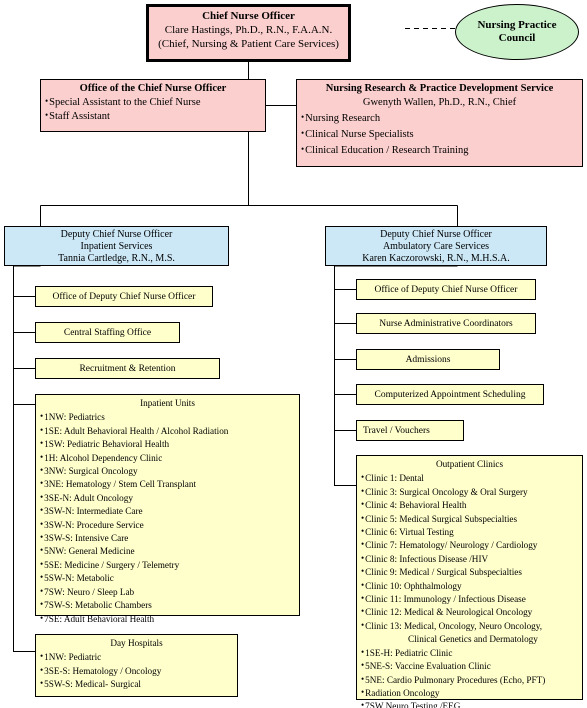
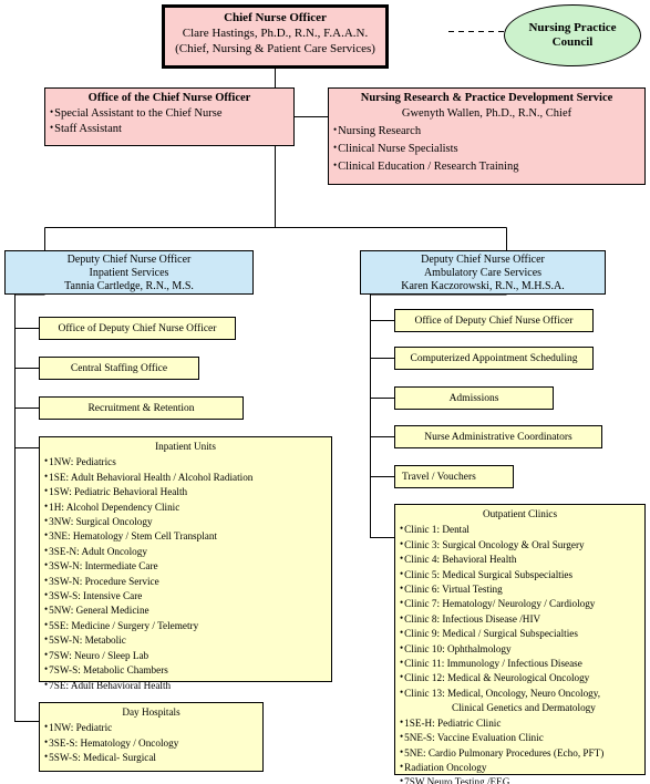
  Chief Nurse Officer
  Clare Hastings, Ph.D., R.N., F.A.A.N.
  (Chief, Nursing & Patient Care Services)
  Nursing Practice
  Council
  Office of the Chief Nurse Officer
  Special Assistant to the Chief Nurse
  Staff Assistant
  Nursing Research & Practice Development Service
  Gwenyth Wallen, Ph.D., R.N., Chief
  Nursing Research
  Clinical Nurse Specialists
  Clinical Education / Research Training
  Deputy Chief Nurse Officer
  Inpatient Services
  Tannia Cartledge, R.N., M.S.
  Deputy Chief Nurse Officer
  Ambulatory Care Services
  Karen Kaczorowski, R.N., M.H.S.A.
  Office of Deputy Chief Nurse Officer
  Central Staffing Office
  Recruitment & Retention
  Inpatient Units
  1NW: Pediatrics
  1SE: Adult Behavioral Health / Alcohol Radiation
  1SW: Pediatric Behavioral Health
  1H: Alcohol Dependency Clinic
  3NW: Surgical Oncology
  3NE: Hematology / Stem Cell Transplant
  3SE-N: Adult Oncology
  3SW-N: Intermediate Care
  3SW-N: Procedure Service
  3SW-S: Intensive Care
  5NW: General Medicine
  5SE: Medicine / Surgery / Telemetry
  5SW-N: Metabolic
  7SW: Neuro / Sleep Lab
  7SW-S: Metabolic Chambers
  7SE: Adult Behavioral Health
  Day Hospitals
  1NW: Pediatric
  3SE-S: Hematology / Oncology
  5SW-S: Medical- Surgical
  Office of Deputy Chief Nurse Officer
- Nurse Administrative Coordinators
+ Computerized Appointment Scheduling
  Admissions
- Computerized Appointment Scheduling
+ Nurse Administrative Coordinators
  Travel / Vouchers
  Outpatient Clinics
  Clinic 1: Dental
  Clinic 3: Surgical Oncology & Oral Surgery
  Clinic 4: Behavioral Health
  Clinic 5: Medical Surgical Subspecialties
  Clinic 6: Virtual Testing
  Clinic 7: Hematology/ Neurology / Cardiology
  Clinic 8: Infectious Disease /HIV
  Clinic 9: Medical / Surgical Subspecialties
  Clinic 10: Ophthalmology
  Clinic 11: Immunology / Infectious Disease
  Clinic 12: Medical & Neurological Oncology
  Clinic 13: Medical, Oncology, Neuro Oncology,
  Clinical Genetics and Dermatology
  1SE-H: Pediatric Clinic
  5NE-S: Vaccine Evaluation Clinic
  5NE: Cardio Pulmonary Procedures (Echo, PFT)
  Radiation Oncology
  7SW Neuro Testing /EEG
